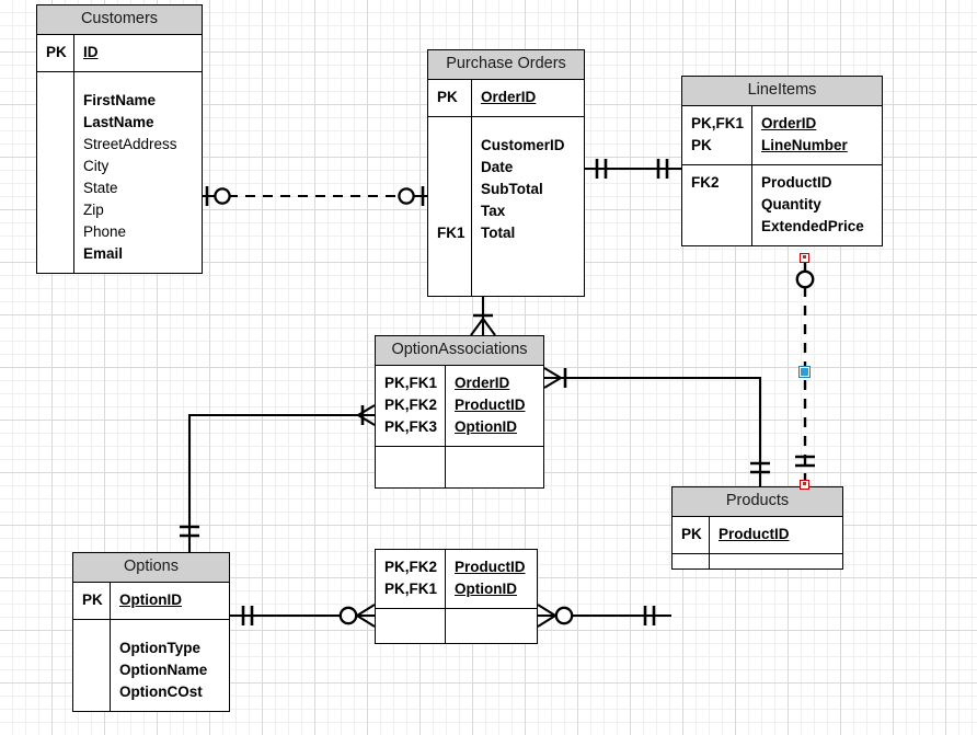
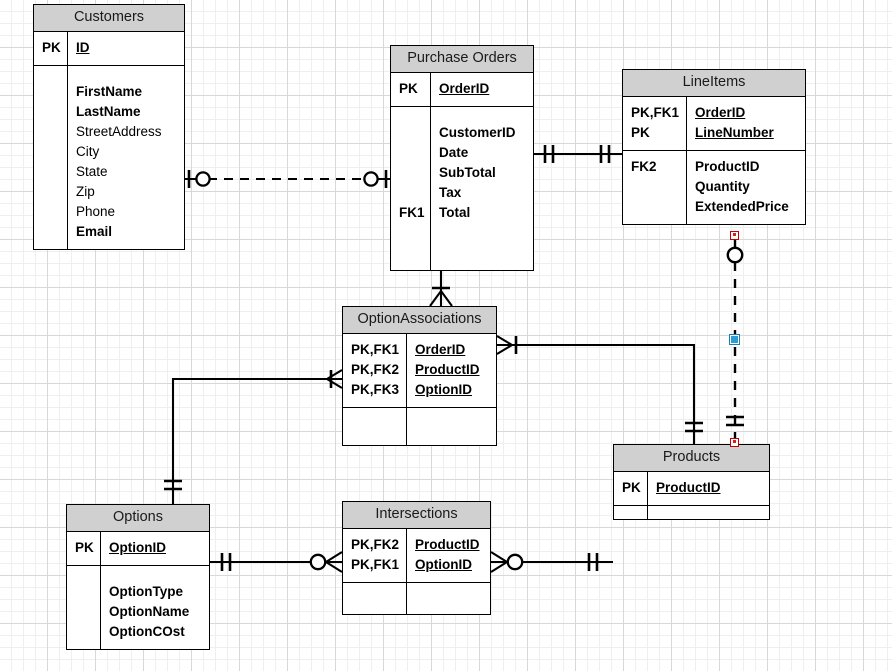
  Customers
  PK
  ID
  FirstName
  LastName
  StreetAddress
  City
  State
  Zip
  Phone
  Email
  Purchase Orders
  PK
  OrderID
  FK1
  CustomerID
  Date
  SubTotal
  Tax
  Total
  LineItems
  PK,FK1
  PK
  OrderID
  LineNumber
  FK2
  ProductID
  Quantity
  ExtendedPrice
  OptionAssociations
  PK,FK1
  PK,FK2
  PK,FK3
  OrderID
  ProductID
  OptionID
  Options
  PK
  OptionID
  OptionType
  OptionName
  OptionCOst
+ Intersections
  PK,FK2
  PK,FK1
  ProductID
  OptionID
  Products
  PK
  ProductID
